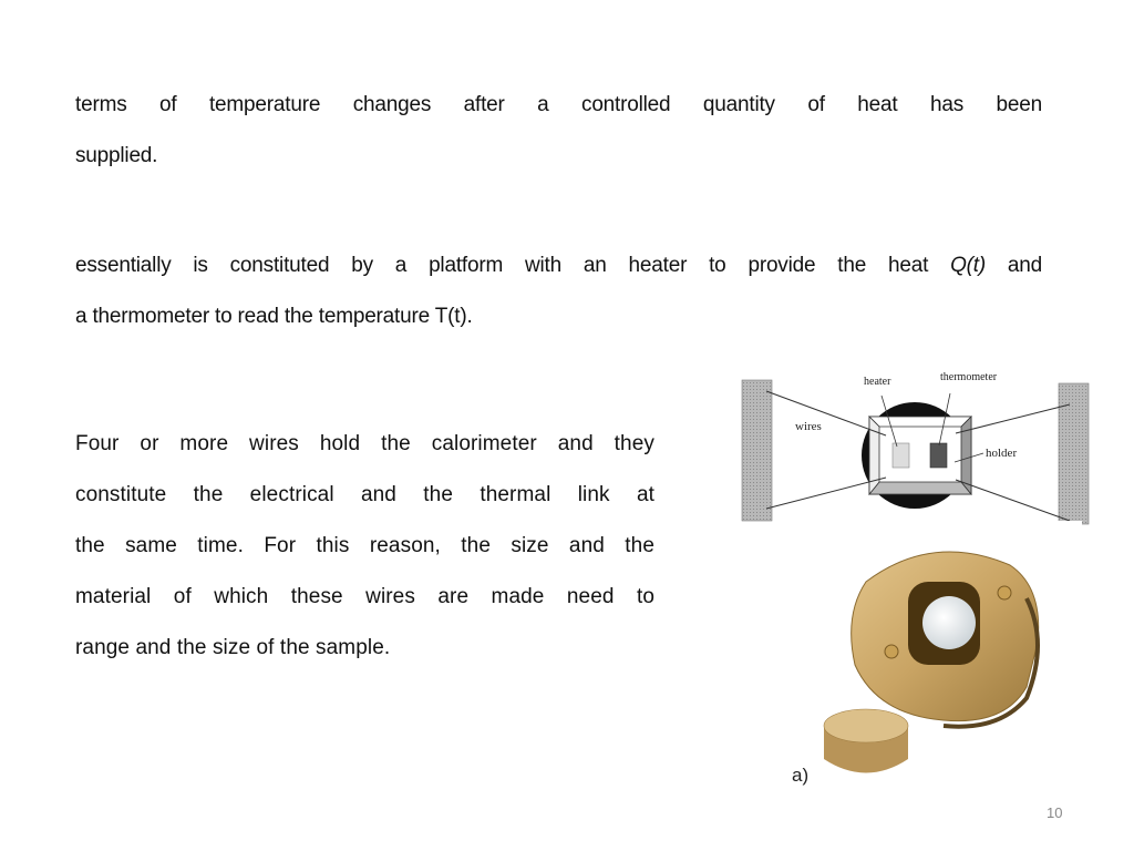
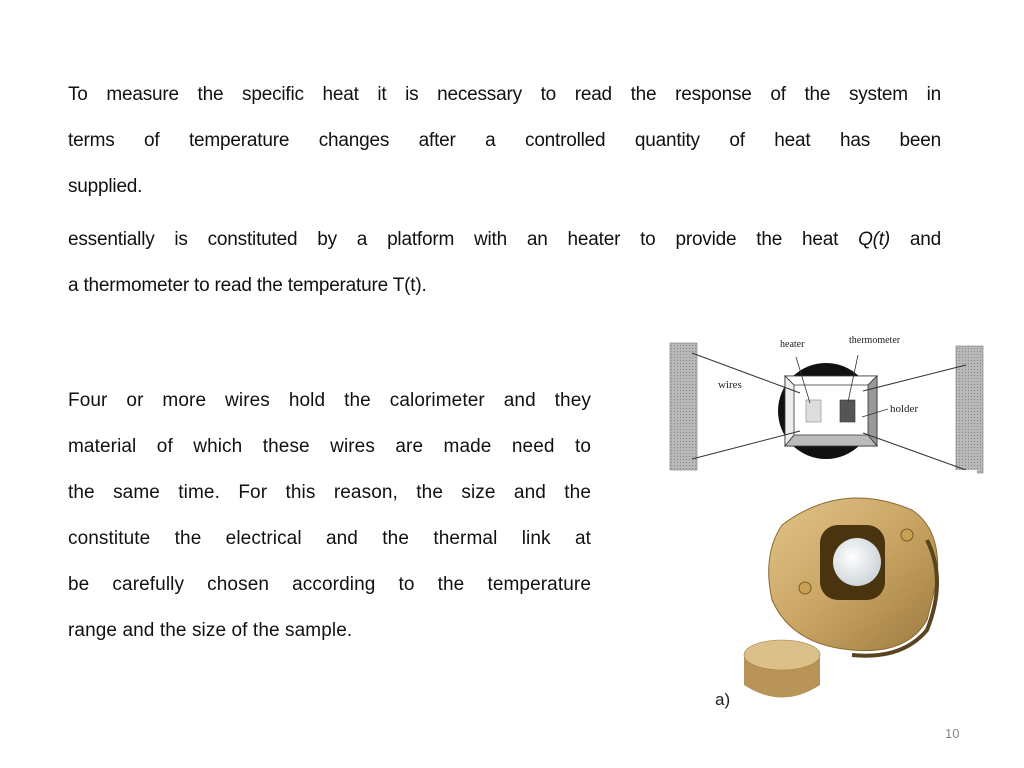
+ To measure the specific heat it is necessary to read the response of the system in
  terms of temperature changes after a controlled quantity of heat has been
  supplied.
  essentially is constituted by a platform with an heater to provide the heat Q(t) and
  a thermometer to read the temperature T(t).
  Four or more wires hold the calorimeter and they
- constitute the electrical and the thermal link at
+ material of which these wires are made need to
  the same time. For this reason, the size and the
- material of which these wires are made need to
+ constitute the electrical and the thermal link at
+ be carefully chosen according to the temperature
  range and the size of the sample.
  heater
  thermometer
  wires
  holder
  a)
  10
